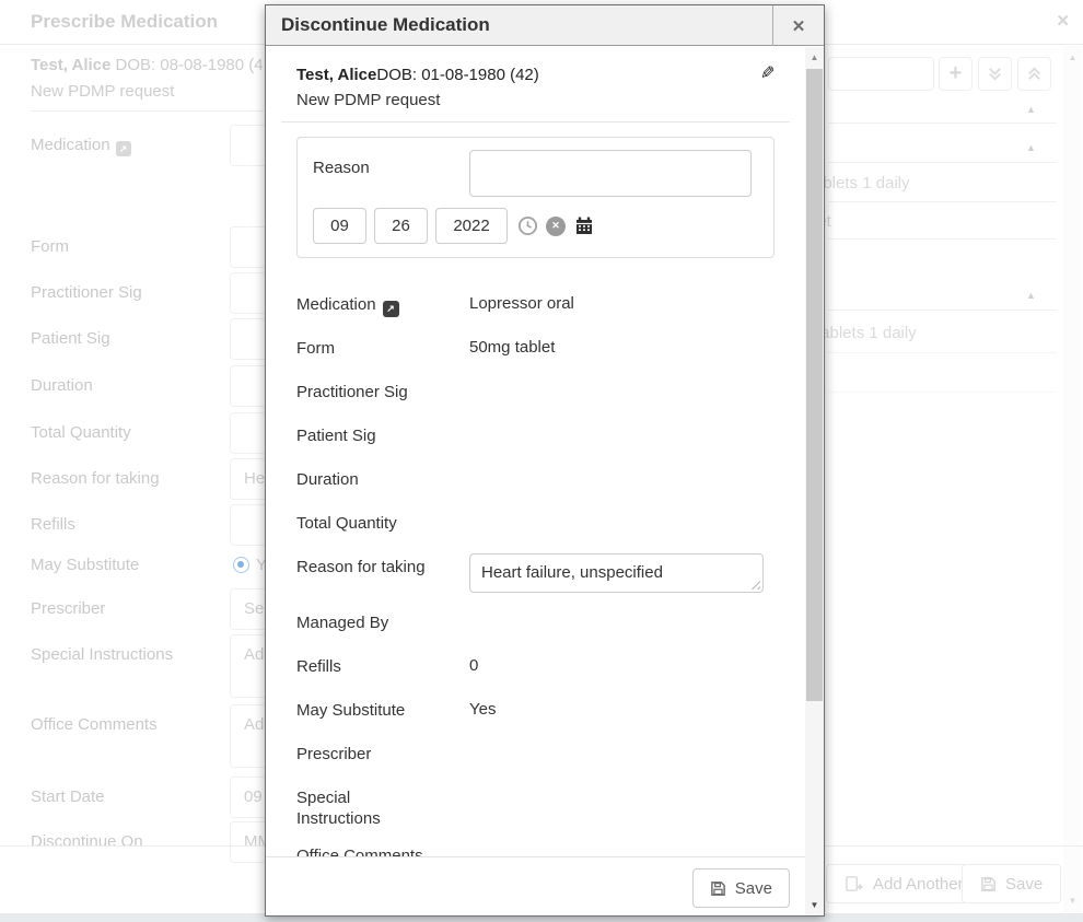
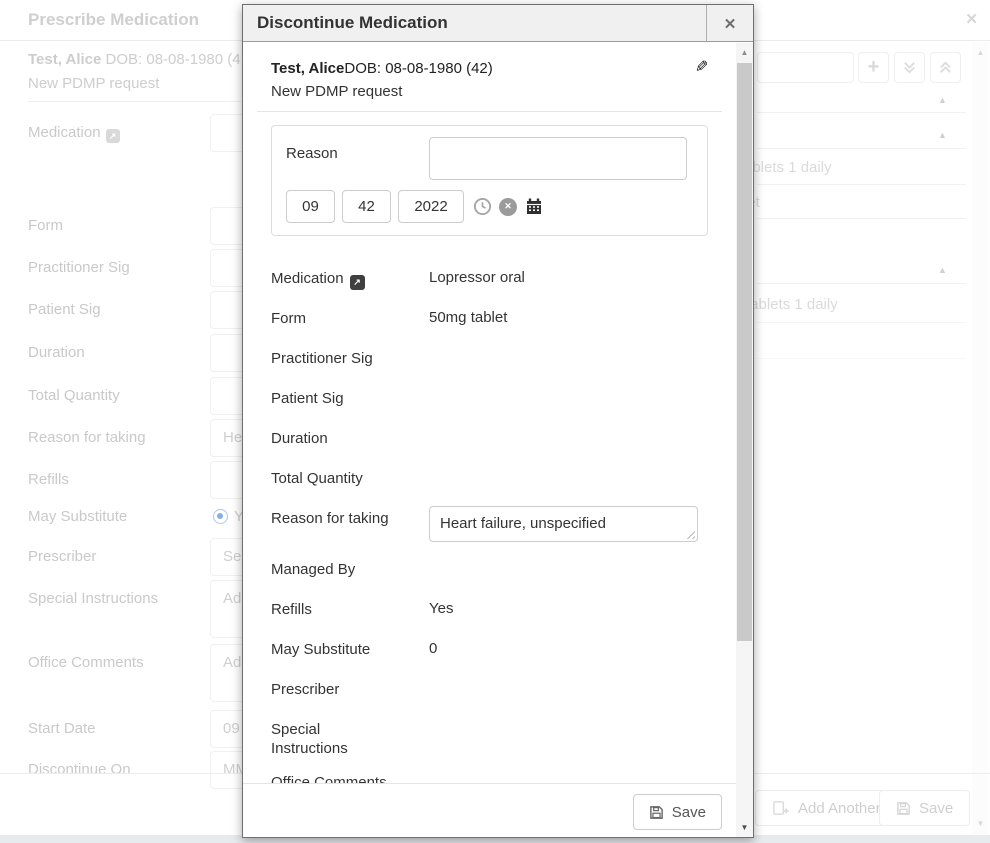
  Prescribe Medication
  ✕
  Test, Alice DOB: 08-08-1980 (4
  New PDMP request
  Medication ↗
  Form
  Practitioner Sig
  Patient Sig
  Duration
  Total Quantity
  Reason for taking
  Refills
  May Substitute
  Prescriber
  Special Instructions
  Office Comments
  Start Date
  Discontinue On
  He
  Y
  Se
  Ad
  Ad
  09
  +
  ▲
  ▲
  blets 1 daily
  ▲
  ablets 1 daily
  ▲
  ▼
  Add Anothe
  Save
  Discontinue Medication
  ✕
  Test, Alice
- DOB: 01-08-1980 (42)
+ DOB: 08-08-1980 (42)
  New PDMP request
  Reason
  09
- 26
+ 42
  2022
  ✕
  Medication ↗
  Lopressor oral
  Form
  50mg tablet
  Practitioner Sig
  Patient Sig
  Duration
  Total Quantity
  Reason for taking
  Heart failure, unspecified
  Managed By
  Refills
- 0
+ Yes
  May Substitute
- Yes
+ 0
  Prescriber
  Special Instructions
  Save
  ▲
  ▼
